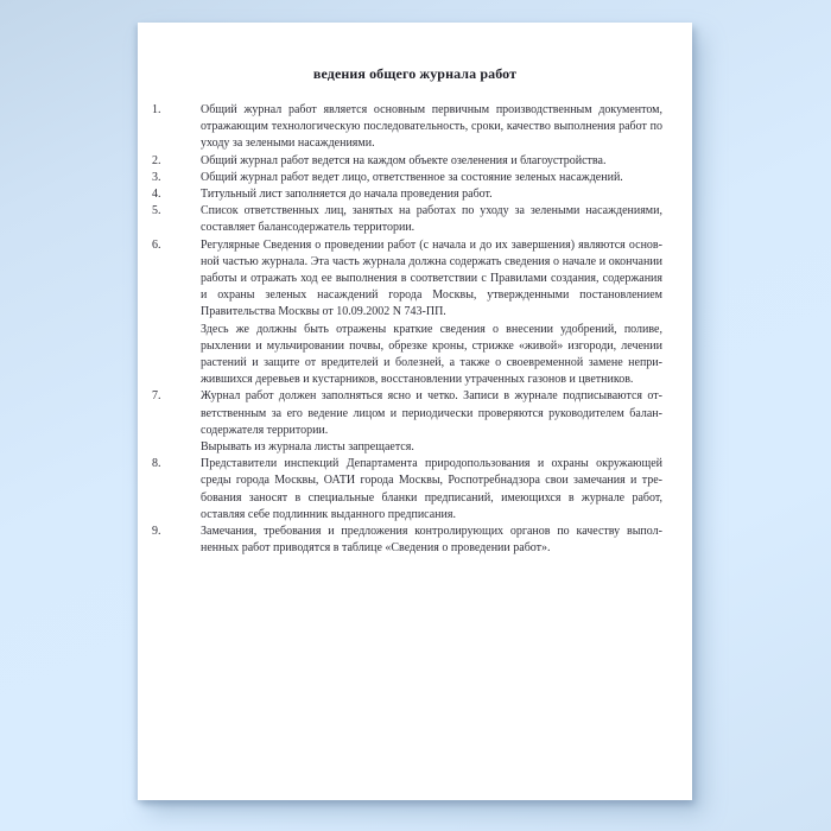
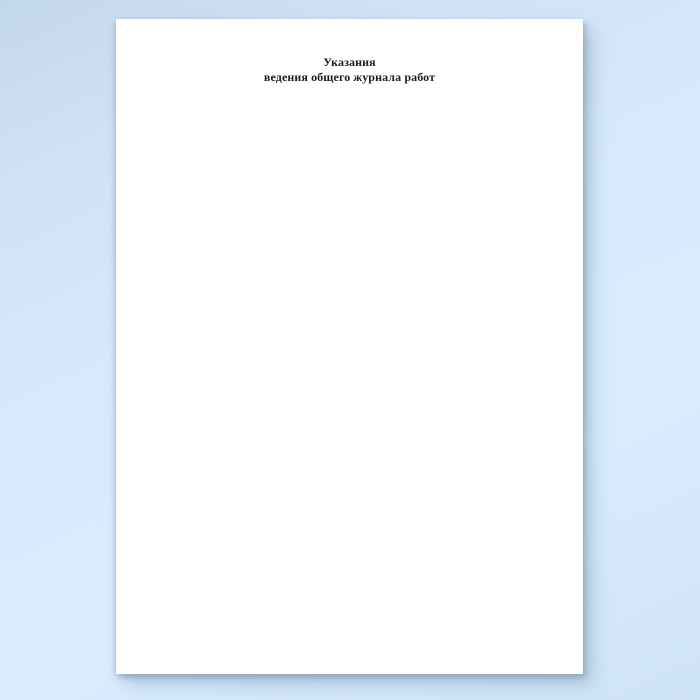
+ Указания
  ведения общего журнала работ
- 1.
- Общий журнал работ является основным первичным производственным документом, отражающим технологическую последовательность, сроки, качество выполнения работ по уходу за зелеными насаждениями.
- 2.
- Общий журнал работ ведется на каждом объекте озеленения и благоустройства.
- 3.
- Общий журнал работ ведет лицо, ответственное за состояние зеленых насаждений.
- 4.
- Титульный лист заполняется до начала проведения работ.
- 5.
- Список ответственных лиц, занятых на работах по уходу за зелеными насаждениями, составляет балансодержатель территории.
- 6.
- Регулярные Сведения о проведении работ (с начала и до их завершения) являются основ­ной частью журнала. Эта часть журнала должна содержать сведения о начале и оконча­нии работы и отражать ход ее выполнения в соответствии с Правилами создания, содер­жания и охраны зеленых насаждений города Москвы, утвержденными постановлением Правительства Москвы от 10.09.2002 N 743-ПП.
- Здесь же должны быть отражены краткие сведения о внесении удобрений, поливе, рыхлении и мульчировании почвы, обрезке кроны, стрижке «живой» изгороди, лечении растений и защите от вредителей и болезней, а также о своевременной замене непри­жившихся деревьев и кустарников, восстановлении утраченных газонов и цветников.
- 7.
- Журнал работ должен заполняться ясно и четко. Записи в журнале подписываются от­ветственным за его ведение лицом и периодически проверяются руководителем балан­содержателя территории.
- Вырывать из журнала листы запрещается.
- 8.
- Представители инспекций Департамента природопользования и охраны окружающей среды города Москвы, ОАТИ города Москвы, Роспотребнадзора свои замечания и тре­бования заносят в специальные бланки предписаний, имеющихся в журнале работ, оставляя себе подлинник выданного предписания.
- 9.
- Замечания, требования и предложения контролирующих органов по качеству выпол­ненных работ приводятся в таблице «Сведения о проведении работ».
